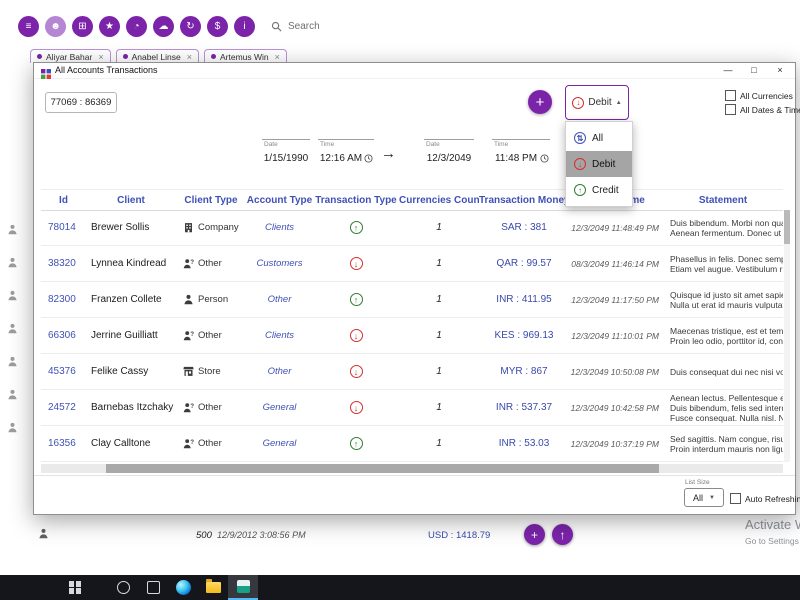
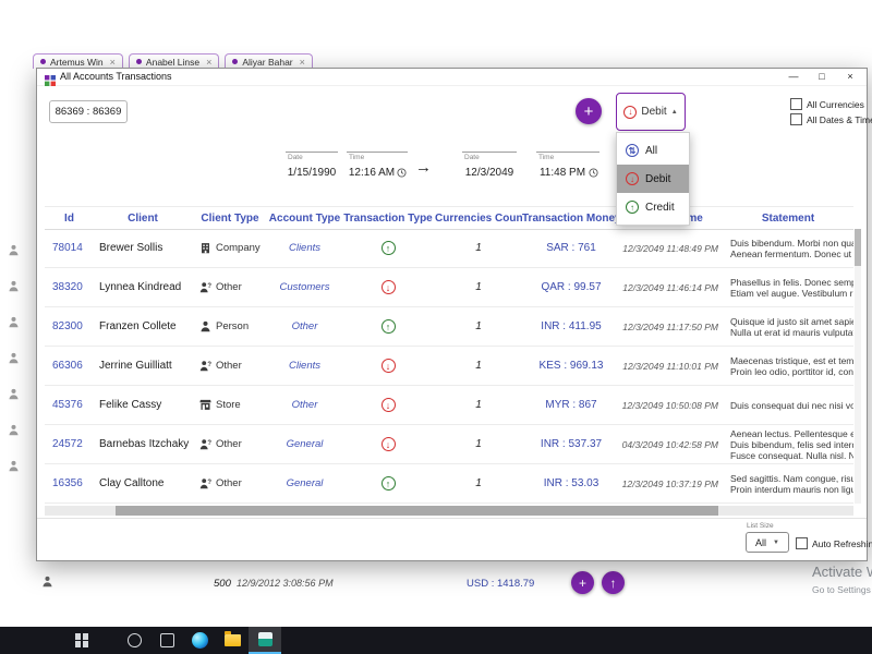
- ≡
- ☻
- ⊞
- ★
- ◔
- ☁
- ↻
- $
- i
- Search
- Aliyar Bahar
+ Artemus Win
  ×
  Anabel Linse
  ×
- Artemus Win
+ Aliyar Bahar
  ×
  500
  12/9/2012 3:08:56 PM
  USD : 1418.79
  +
  ↑
  Activate
  Go to Settings
  All Accounts Transactions
  —
  □
  ×
- 77069 : 86369
+ 86369 : 86369
  +
  ↓
  Debit
  All Currencies
  All Dates & Tim
  1/15/1990
  12:16 AM
  →
  12/3/2049
  11:48 PM
  Id
  Client
  Client Type
  Account Type
  Transaction Type
  Currencies Coun
  Transaction Mone
  Statement
  78014
  Brewer Sollis
  Company
  Clients
  ↑
  1
- SAR : 381
+ SAR : 761
  12/3/2049 11:48:49 PM
  Duis bibendum. Morbi non qu
  Aenean fermentum. Donec ut
  38320
  Lynnea Kindread
  Other
  Customers
  ↓
  1
  QAR : 99.57
- 08/3/2049 11:46:14 PM
+ 12/3/2049 11:46:14 PM
  Phasellus in felis. Donec sem
  Etiam vel augue. Vestibulum r
  82300
  Franzen Collete
  Person
  Other
  ↑
  1
  INR : 411.95
  12/3/2049 11:17:50 PM
  Quisque id justo sit amet sapi
  Nulla ut erat id mauris vulputa
  66306
  Jerrine Guilliatt
  Other
  Clients
  ↓
  1
  KES : 969.13
  12/3/2049 11:10:01 PM
  Maecenas tristique, est et tem
  Proin leo odio, porttitor id, con
  45376
  Felike Cassy
  Store
  Other
  ↓
  1
  MYR : 867
  12/3/2049 10:50:08 PM
  Duis consequat dui nec nisi vo
  24572
  Barnebas Itzchaky
  Other
  General
  ↓
  1
  INR : 537.37
- 12/3/2049 10:42:58 PM
+ 04/3/2049 10:42:58 PM
  Aenean lectus. Pellentesque e
  Duis bibendum, felis sed inter
  Fusce consequat. Nulla nisl. N
  16356
  Clay Calltone
  Other
  General
  ↑
  1
  INR : 53.03
  12/3/2049 10:37:19 PM
  Sed sagittis. Nam congue, risu
  Proin interdum mauris non ligu
  All
  Auto Refreshin
  ⇅
  All
  ↓
  Debit
  ↑
  Credit
